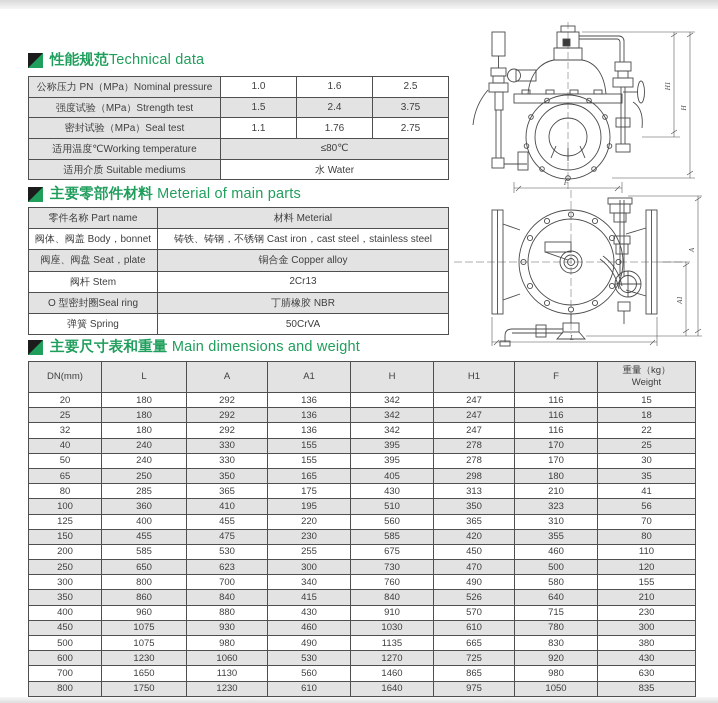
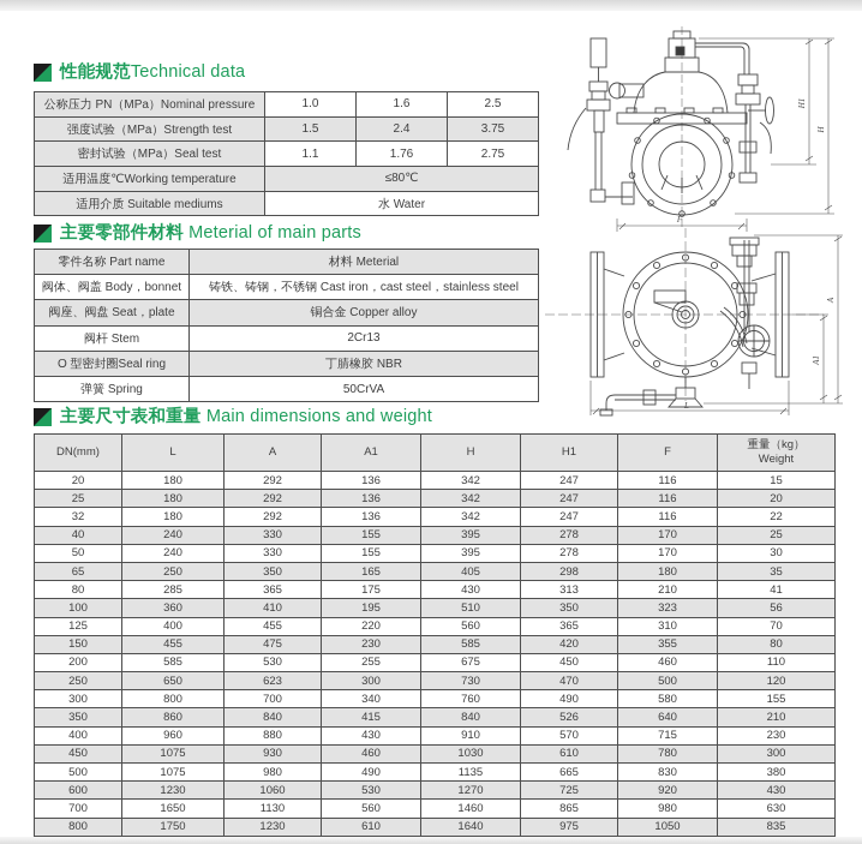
  性能规范Technical data
  公称压力 PN（MPa）Nominal pressure	1.0	1.6	2.5
  强度试验（MPa）Strength test	1.5	2.4	3.75
  密封试验（MPa）Seal test	1.1	1.76	2.75
  适用温度℃Working temperature	≤80℃
  适用介质 Suitable mediums	水 Water
  主要零部件材料 Meterial of main parts
  零件名称 Part name	材料 Meterial
  阀体、阀盖 Body，bonnet	铸铁、铸钢，不锈钢 Cast iron，cast steel，stainless steel
  阀座、阀盘 Seat，plate	铜合金 Copper alloy
  阀杆 Stem	2Cr13
  O 型密封圈Seal ring	丁腈橡胶 NBR
  弹簧 Spring	50CrVA
  主要尺寸表和重量 Main dimensions and weight
  DN(mm)	L	A	A1	H	H1	F	重量（kg）Weight
  20	180	292	136	342	247	116	15
- 25	180	292	136	342	247	116	18
+ 25	180	292	136	342	247	116	20
  32	180	292	136	342	247	116	22
  40	240	330	155	395	278	170	25
  50	240	330	155	395	278	170	30
  65	250	350	165	405	298	180	35
  80	285	365	175	430	313	210	41
  100	360	410	195	510	350	323	56
  125	400	455	220	560	365	310	70
  150	455	475	230	585	420	355	80
  200	585	530	255	675	450	460	110
  250	650	623	300	730	470	500	120
  300	800	700	340	760	490	580	155
  350	860	840	415	840	526	640	210
  400	960	880	430	910	570	715	230
  450	1075	930	460	1030	610	780	300
  500	1075	980	490	1135	665	830	380
  600	1230	1060	530	1270	725	920	430
  700	1650	1130	560	1460	865	980	630
  800	1750	1230	610	1640	975	1050	835
  F
  L
